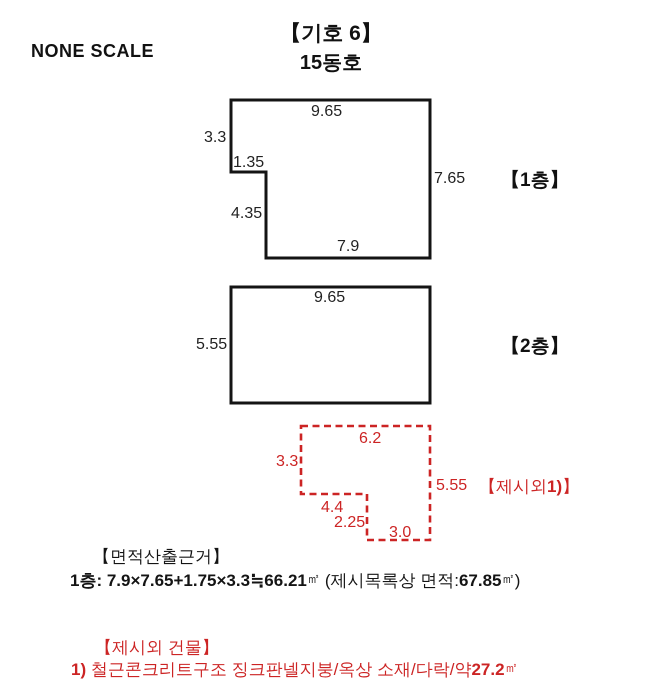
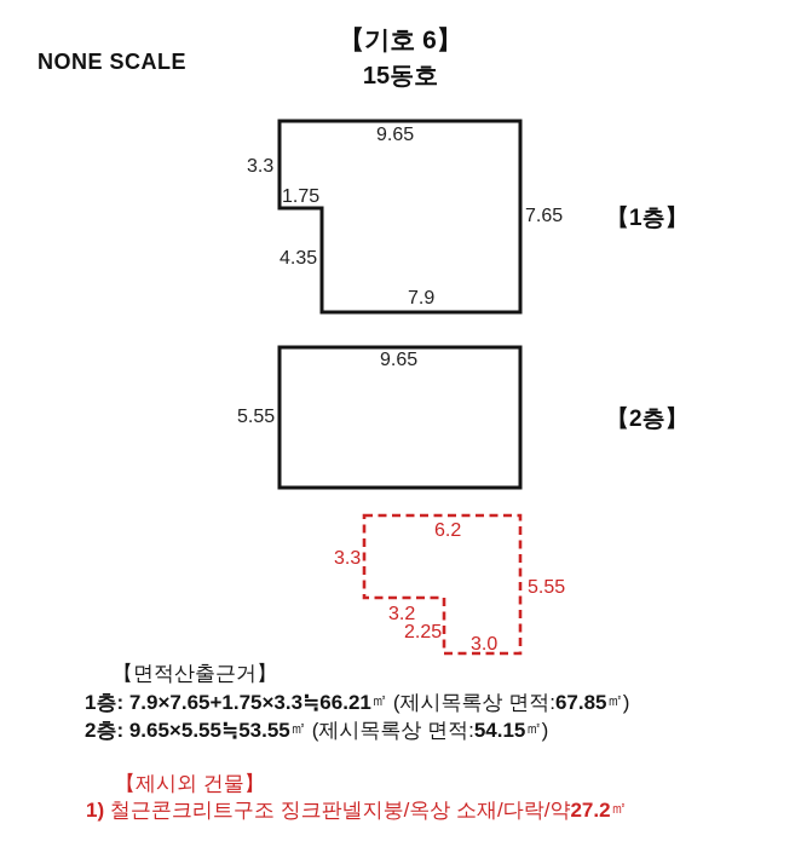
  NONE SCALE
  【기호 6】
  15동호
  9.65
  3.3
- 1.35
+ 1.75
  4.35
  7.9
  7.65
  【1층】
  9.65
  5.55
  【2층】
  6.2
  3.3
  5.55
- 【제시외1)】
- 4.4
+ 3.2
  2.25
  3.0
  【면적산출근거】
  1층: 7.9×7.65+1.75×3.3≒66.21㎡ (제시목록상 면적:67.85㎡)
+ 2층: 9.65×5.55≒53.55㎡ (제시목록상 면적:54.15㎡)
  【제시외 건물】
  1) 철근콘크리트구조 징크판넬지붕/옥상 소재/다락/약27.2㎡
